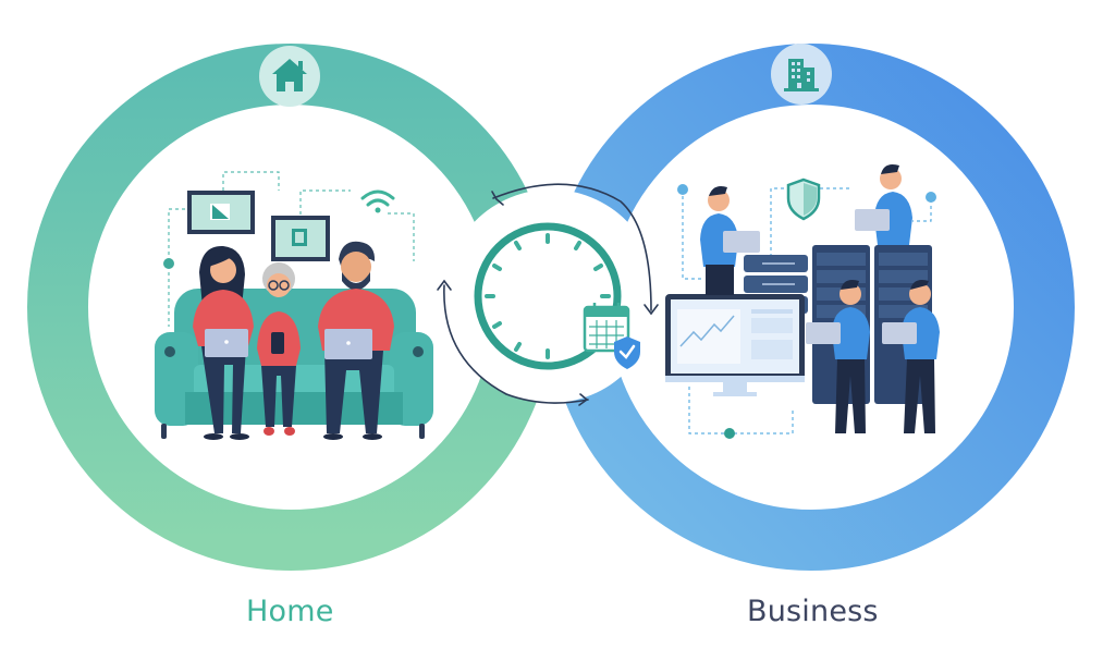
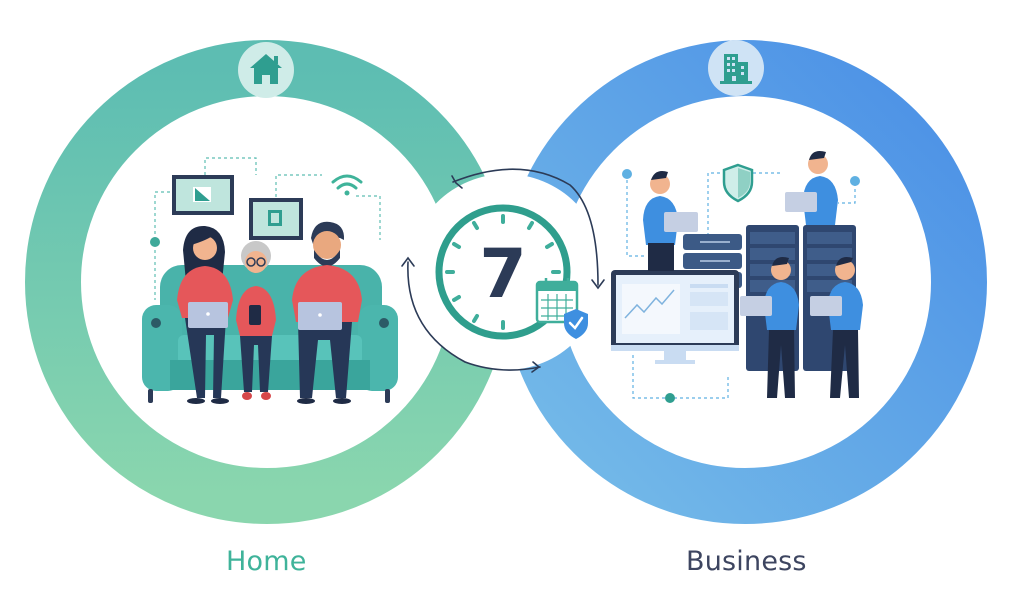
+ 7
  Home
  Business
